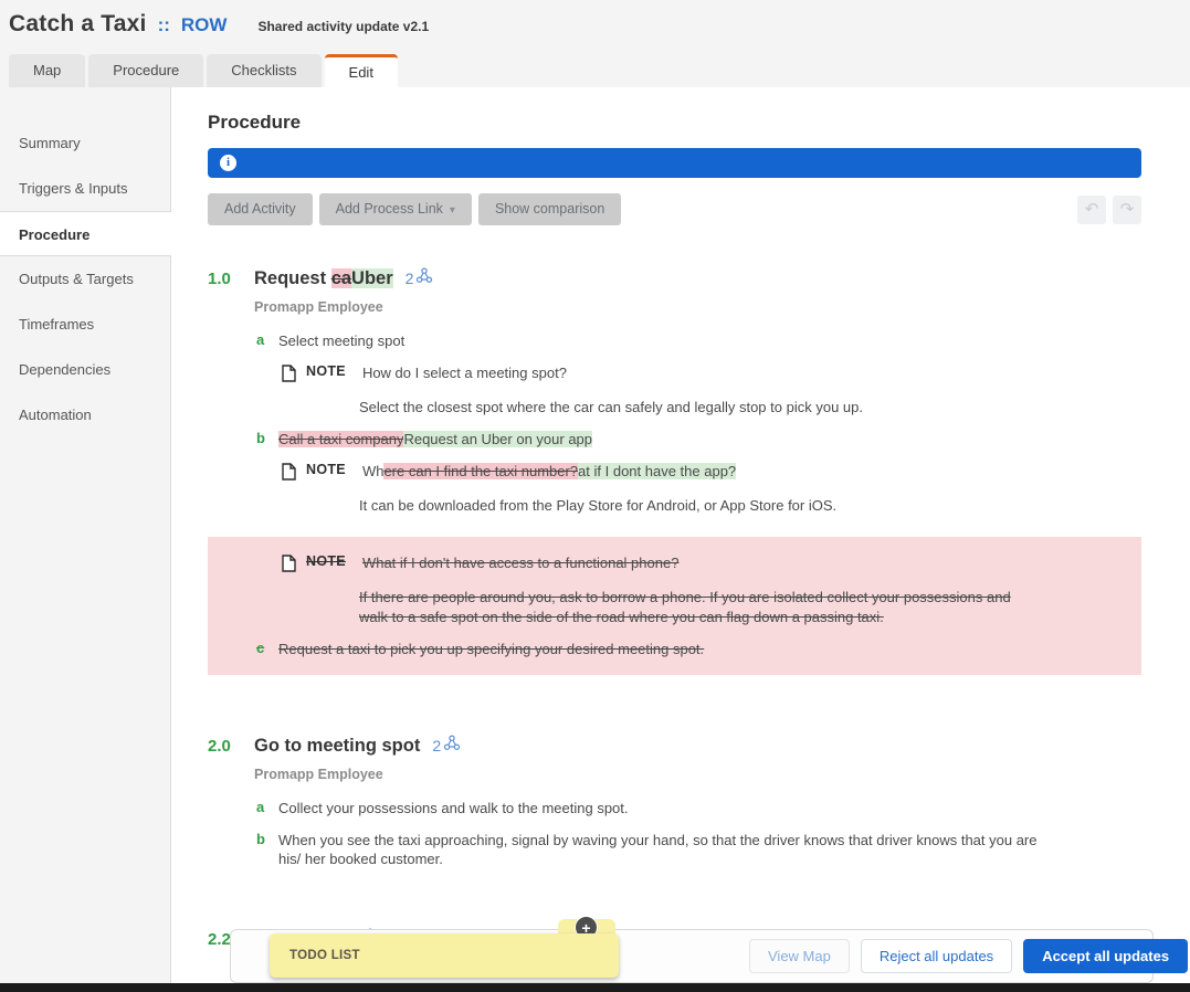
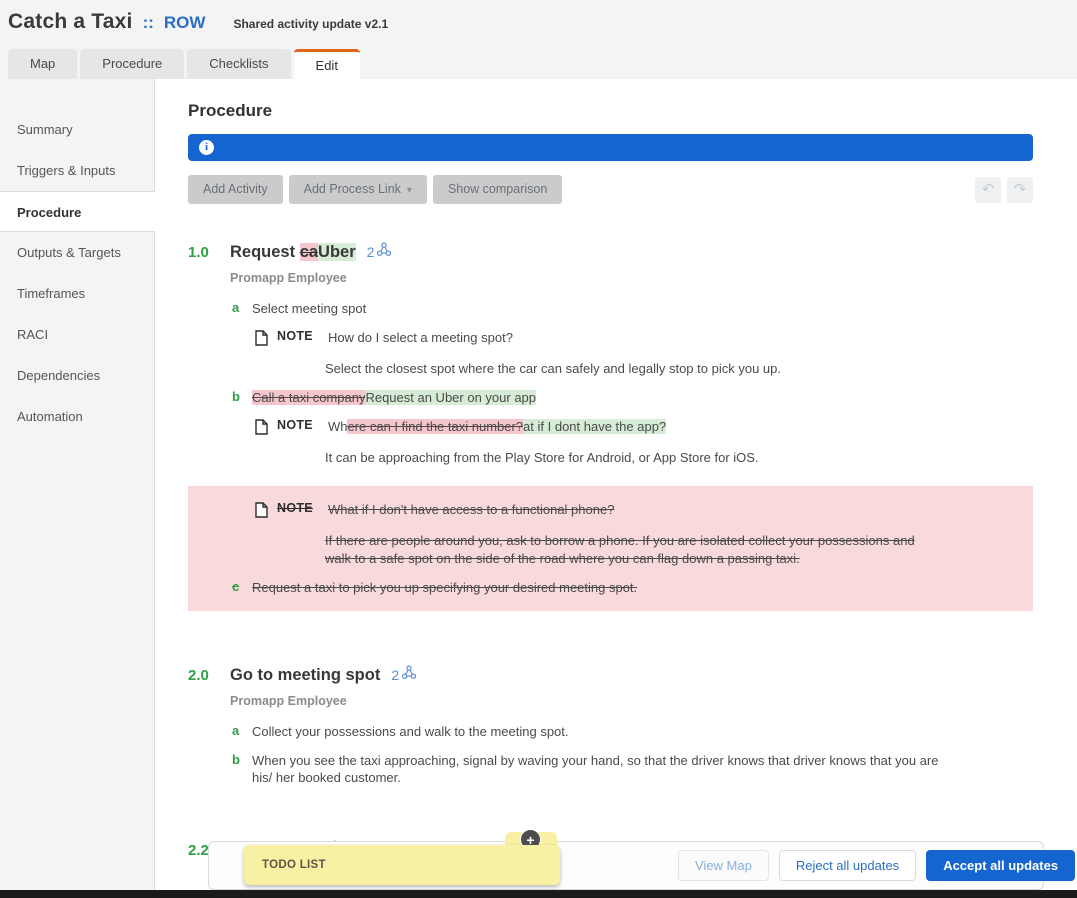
  Catch a Taxi
  ::
  ROW
  Shared activity update v2.1
  Map
  Procedure
  Checklists
  Edit
  Summary
  Triggers & Inputs
  Procedure
  Outputs & Targets
  Timeframes
+ RACI
  Dependencies
  Automation
  Procedure
  i
  Add Activity
  Add Process Link ▾
  Show comparison
  ↶
  ↷
  1.0
  Request caUber
  2
  Promapp Employee
  a
  Select meeting spot
  NOTE
  How do I select a meeting spot?
  Select the closest spot where the car can safely and legally stop to pick you up.
  b
  Call a taxi companyRequest an Uber on your app
  NOTE
  Where can I find the taxi number?at if I dont have the app?
- It can be downloaded from the Play Store for Android, or App Store for iOS.
+ It can be approaching from the Play Store for Android, or App Store for iOS.
  NOTE
  What if I don't have access to a functional phone?
  If there are people around you, ask to borrow a phone. If you are isolated collect your possessions and walk to a safe spot on the side of the road where you can flag down a passing taxi.
  c
  Request a taxi to pick you up specifying your desired meeting spot.
  2.0
  Go to meeting spot
  2
  Promapp Employee
  a
  Collect your possessions and walk to the meeting spot.
  b
  When you see the taxi approaching, signal by waving your hand, so that the driver knows that driver knows that you are his/ her booked customer.
  2.2
  +
  TODO LIST
  View Map
  Reject all updates
  Accept all updates
